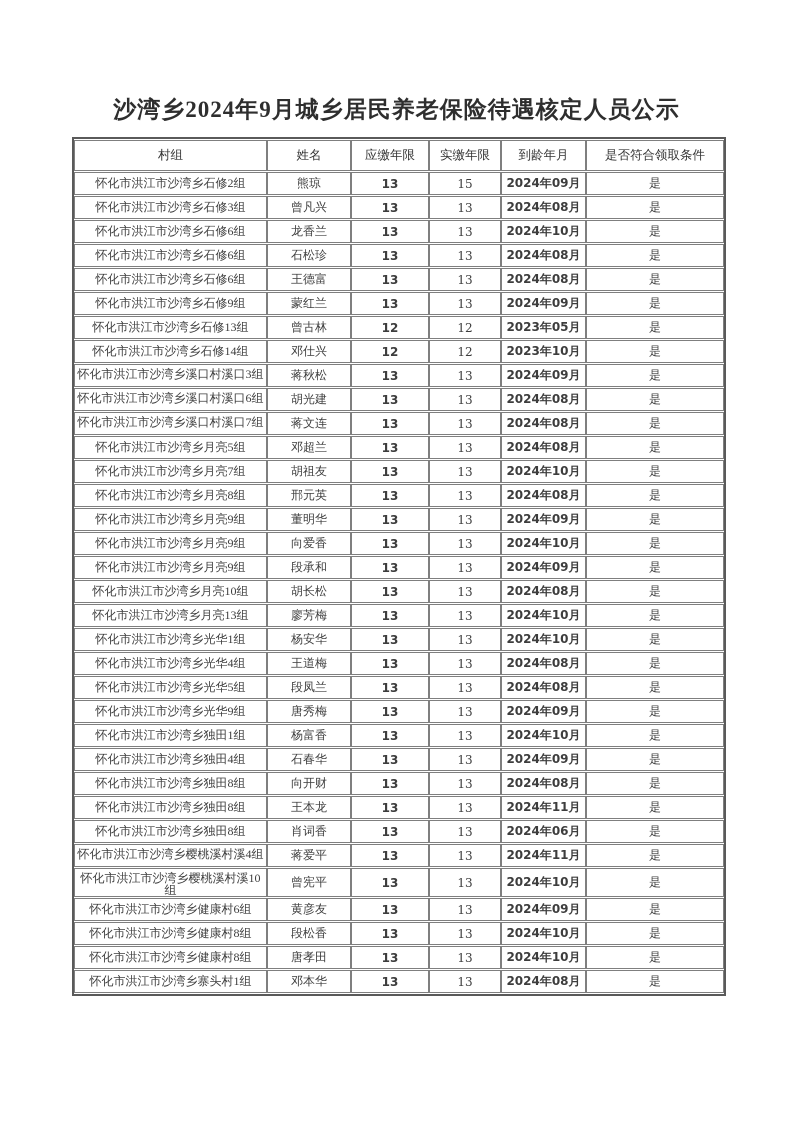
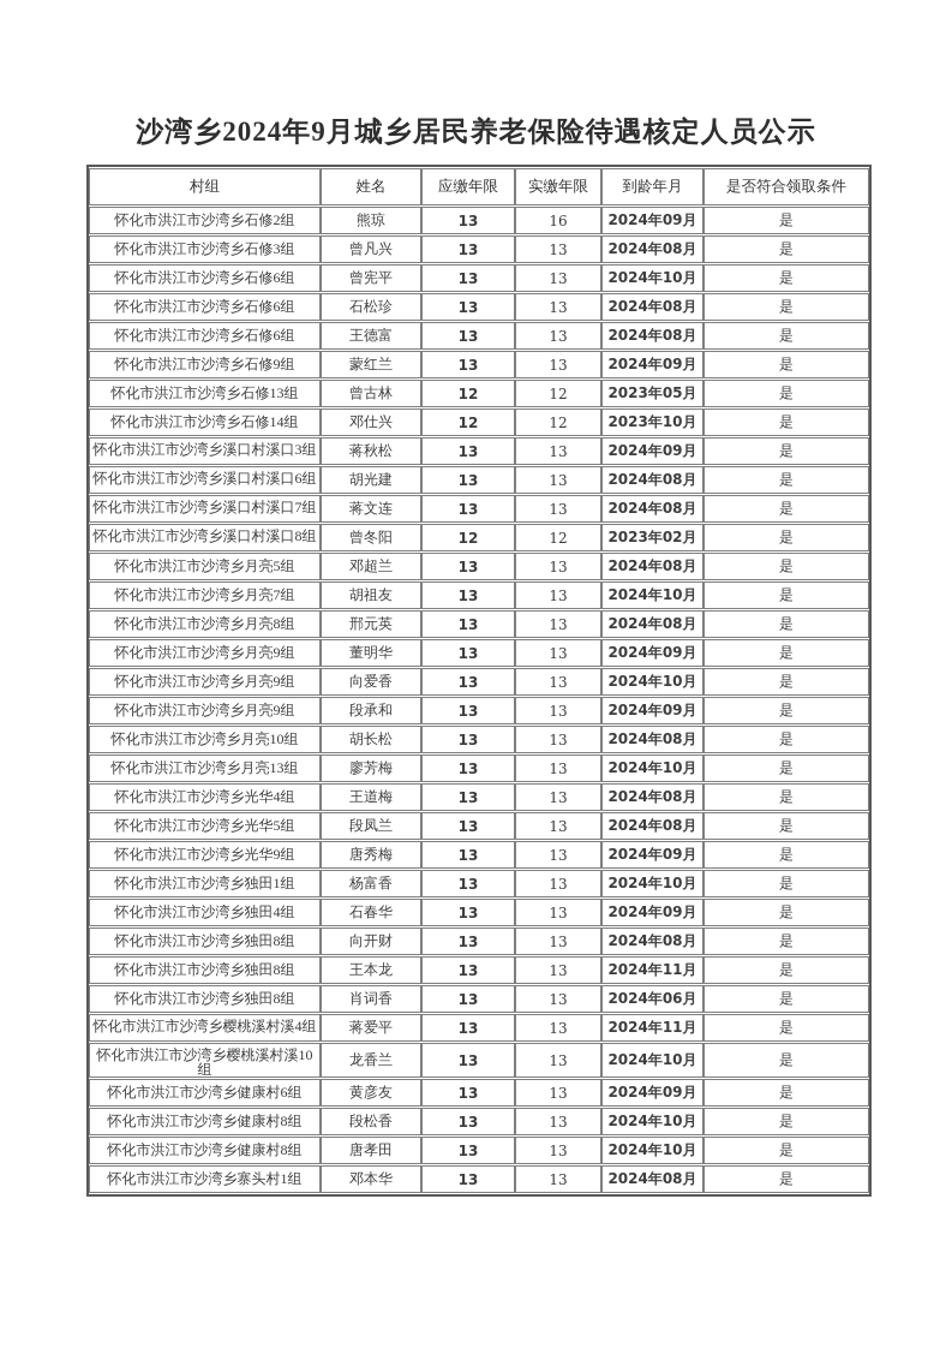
  沙湾乡2024年9月城乡居民养老保险待遇核定人员公示
  村组	姓名	应缴年限	实缴年限	到龄年月	是否符合领取条件
- 怀化市洪江市沙湾乡石修2组	熊琼	13	15	2024年09月	是
+ 怀化市洪江市沙湾乡石修2组	熊琼	13	16	2024年09月	是
  怀化市洪江市沙湾乡石修3组	曾凡兴	13	13	2024年08月	是
- 怀化市洪江市沙湾乡石修6组	龙香兰	13	13	2024年10月	是
+ 怀化市洪江市沙湾乡石修6组	曾宪平	13	13	2024年10月	是
  怀化市洪江市沙湾乡石修6组	石松珍	13	13	2024年08月	是
  怀化市洪江市沙湾乡石修6组	王德富	13	13	2024年08月	是
  怀化市洪江市沙湾乡石修9组	蒙红兰	13	13	2024年09月	是
  怀化市洪江市沙湾乡石修13组	曾古林	12	12	2023年05月	是
  怀化市洪江市沙湾乡石修14组	邓仕兴	12	12	2023年10月	是
  怀化市洪江市沙湾乡溪口村溪口3组	蒋秋松	13	13	2024年09月	是
  怀化市洪江市沙湾乡溪口村溪口6组	胡光建	13	13	2024年08月	是
  怀化市洪江市沙湾乡溪口村溪口7组	蒋文连	13	13	2024年08月	是
+ 怀化市洪江市沙湾乡溪口村溪口8组	曾冬阳	12	12	2023年02月	是
  怀化市洪江市沙湾乡月亮5组	邓超兰	13	13	2024年08月	是
  怀化市洪江市沙湾乡月亮7组	胡祖友	13	13	2024年10月	是
  怀化市洪江市沙湾乡月亮8组	邢元英	13	13	2024年08月	是
  怀化市洪江市沙湾乡月亮9组	董明华	13	13	2024年09月	是
  怀化市洪江市沙湾乡月亮9组	向爱香	13	13	2024年10月	是
  怀化市洪江市沙湾乡月亮9组	段承和	13	13	2024年09月	是
  怀化市洪江市沙湾乡月亮10组	胡长松	13	13	2024年08月	是
  怀化市洪江市沙湾乡月亮13组	廖芳梅	13	13	2024年10月	是
- 怀化市洪江市沙湾乡光华1组	杨安华	13	13	2024年10月	是
  怀化市洪江市沙湾乡光华4组	王道梅	13	13	2024年08月	是
  怀化市洪江市沙湾乡光华5组	段凤兰	13	13	2024年08月	是
  怀化市洪江市沙湾乡光华9组	唐秀梅	13	13	2024年09月	是
  怀化市洪江市沙湾乡独田1组	杨富香	13	13	2024年10月	是
  怀化市洪江市沙湾乡独田4组	石春华	13	13	2024年09月	是
  怀化市洪江市沙湾乡独田8组	向开财	13	13	2024年08月	是
  怀化市洪江市沙湾乡独田8组	王本龙	13	13	2024年11月	是
  怀化市洪江市沙湾乡独田8组	肖词香	13	13	2024年06月	是
  怀化市洪江市沙湾乡樱桃溪村溪4组	蒋爱平	13	13	2024年11月	是
- 怀化市洪江市沙湾乡樱桃溪村溪10组	曾宪平	13	13	2024年10月	是
+ 怀化市洪江市沙湾乡樱桃溪村溪10组	龙香兰	13	13	2024年10月	是
  怀化市洪江市沙湾乡健康村6组	黄彦友	13	13	2024年09月	是
  怀化市洪江市沙湾乡健康村8组	段松香	13	13	2024年10月	是
  怀化市洪江市沙湾乡健康村8组	唐孝田	13	13	2024年10月	是
  怀化市洪江市沙湾乡寨头村1组	邓本华	13	13	2024年08月	是
